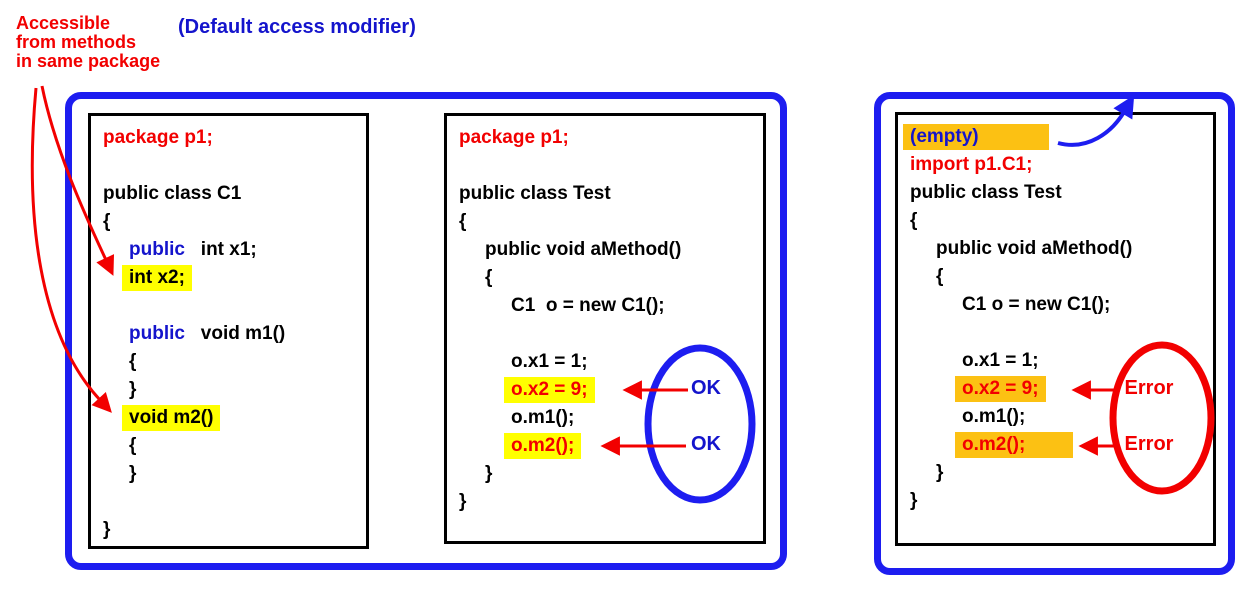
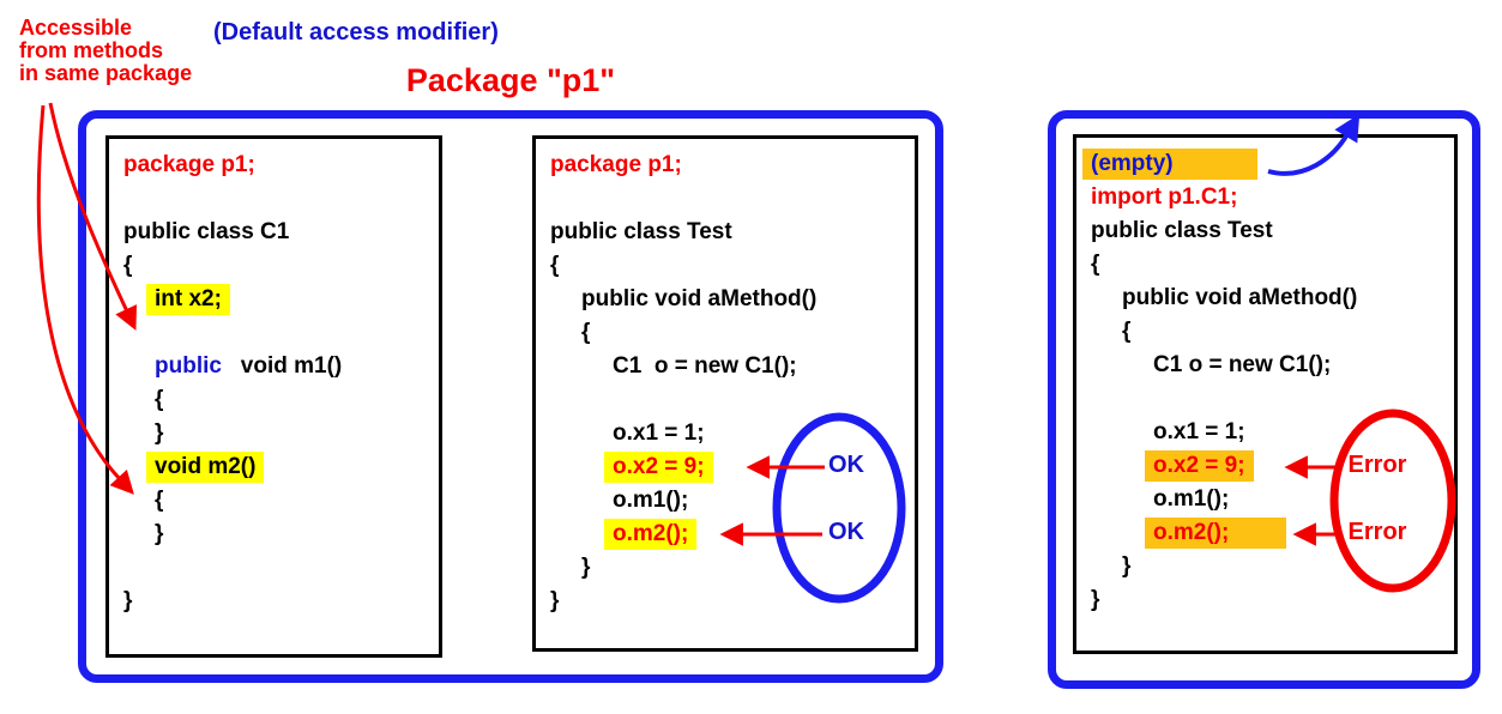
  Accessible
  from methods
  in same package
  (Default access modifier)
+ Package "p1"
  package p1;
  public class C1
  {
- public int x1;
  int x2;
  public void m1()
  {
  }
  void m2()
  {
  }
  }
  package p1;
  public class Test
  {
  public void aMethod()
  {
  C1 o = new C1();
  o.x1 = 1;
  o.x2 = 9;
  o.m1();
  o.m2();
  }
  }
  (empty)
  import p1.C1;
  public class Test
  {
  public void aMethod()
  {
  C1 o = new C1();
  o.x1 = 1;
  o.x2 = 9;
  o.m1();
  o.m2();
  }
  }
  OK
  OK
  Error
  Error
